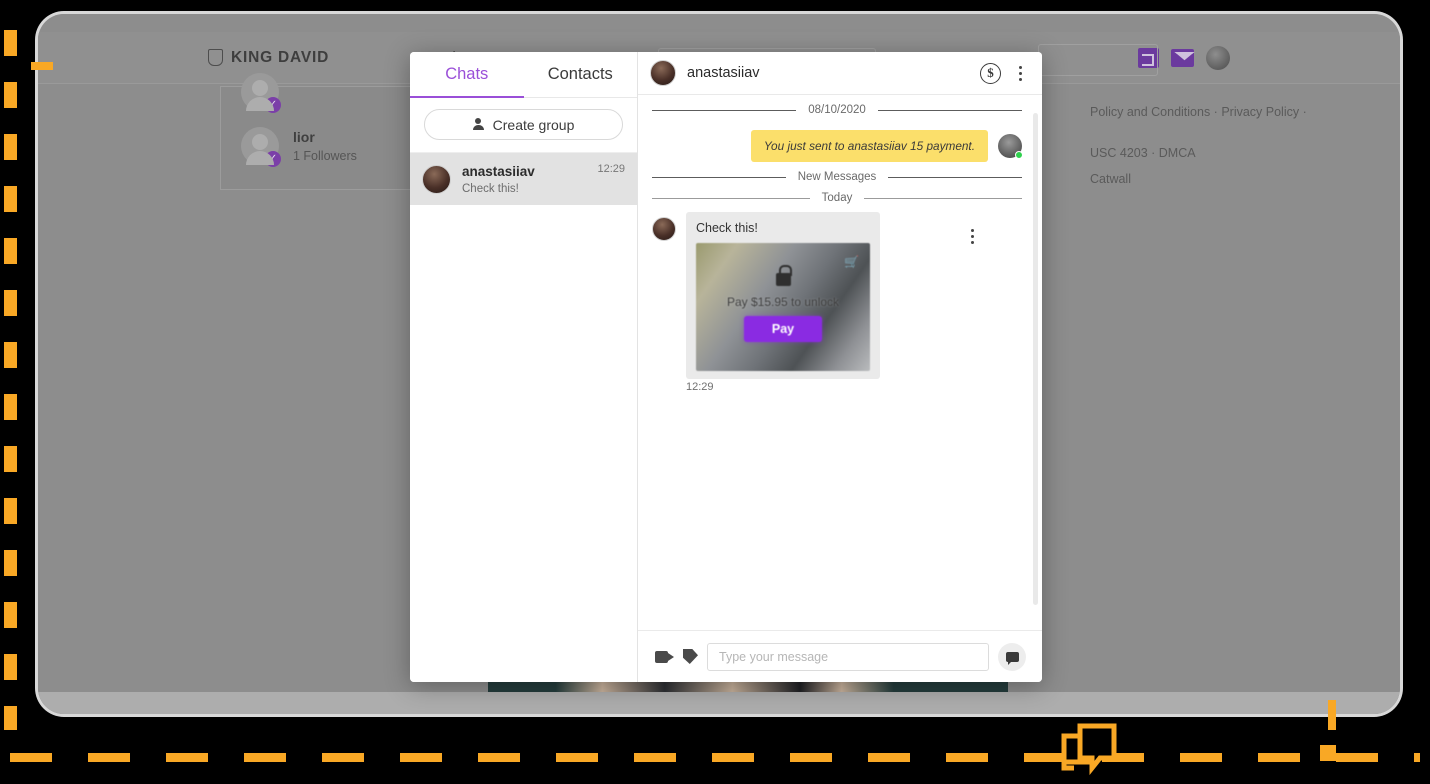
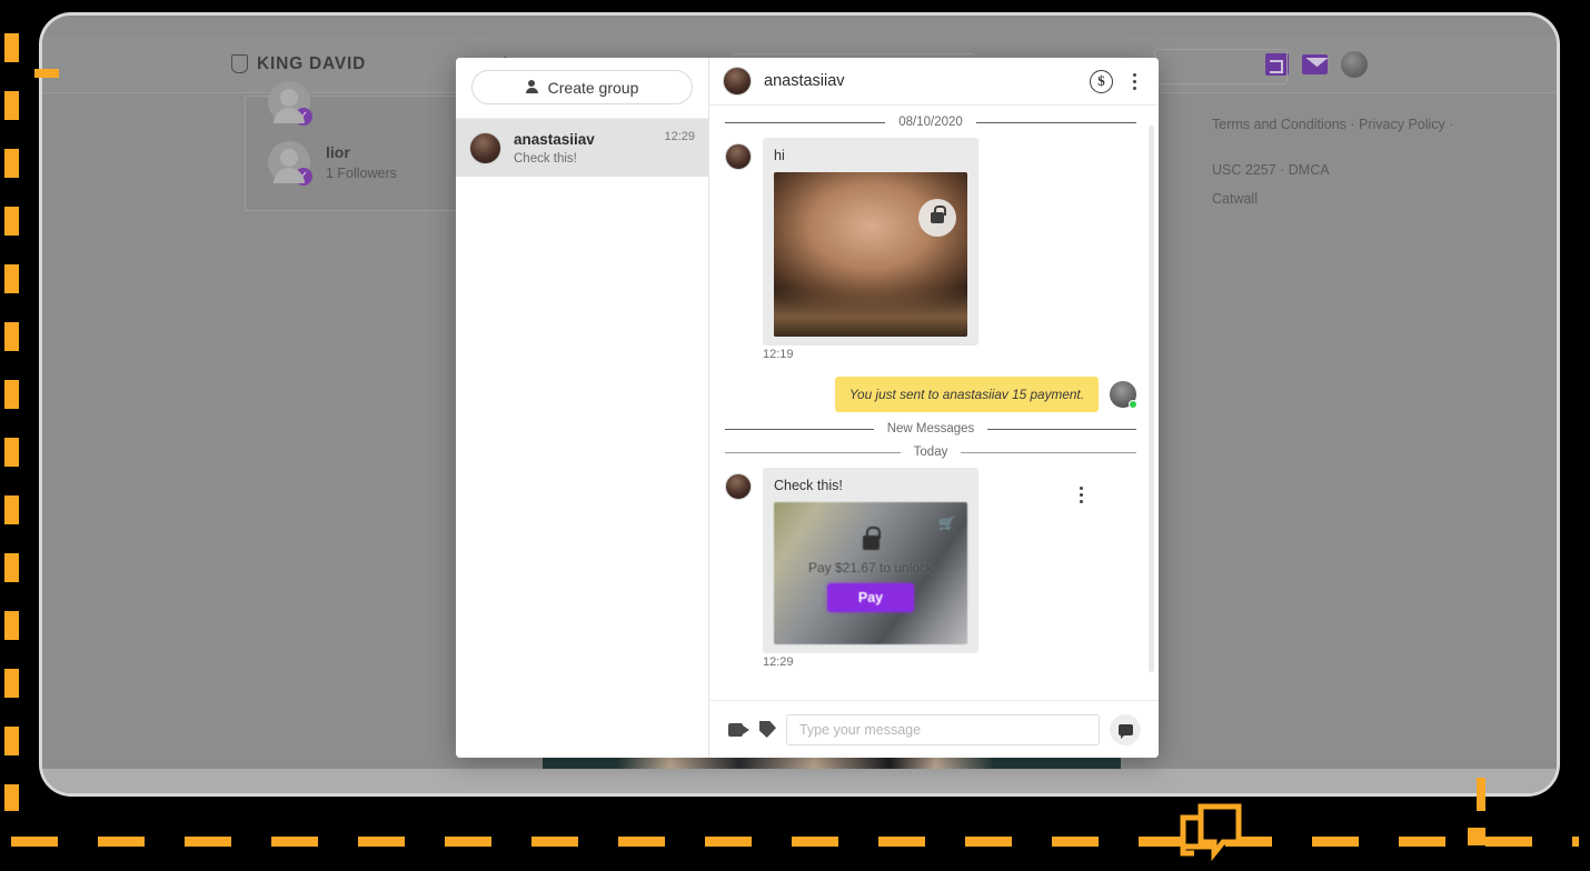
  KING DAVID
  ✓
  ✓
  lior
  1 Followers
- Policy and Conditions · Privacy Policy ·
+ Terms and Conditions · Privacy Policy ·
- USC 4203 · DMCA
+ USC 2257 · DMCA
  Catwall
- Chats
- Contacts
  Create group
  anastasiiav
  Check this!
  12:29
  anastasiiav
  $
  08/10/2020
+ hi
+ 12:19
  You just sent to anastasiiav 15 payment.
  New Messages
  Today
  Check this!
  🛒
- Pay $15.95 to unlock
+ Pay $21.67 to unlock
  Pay
  12:29
  Type your message
